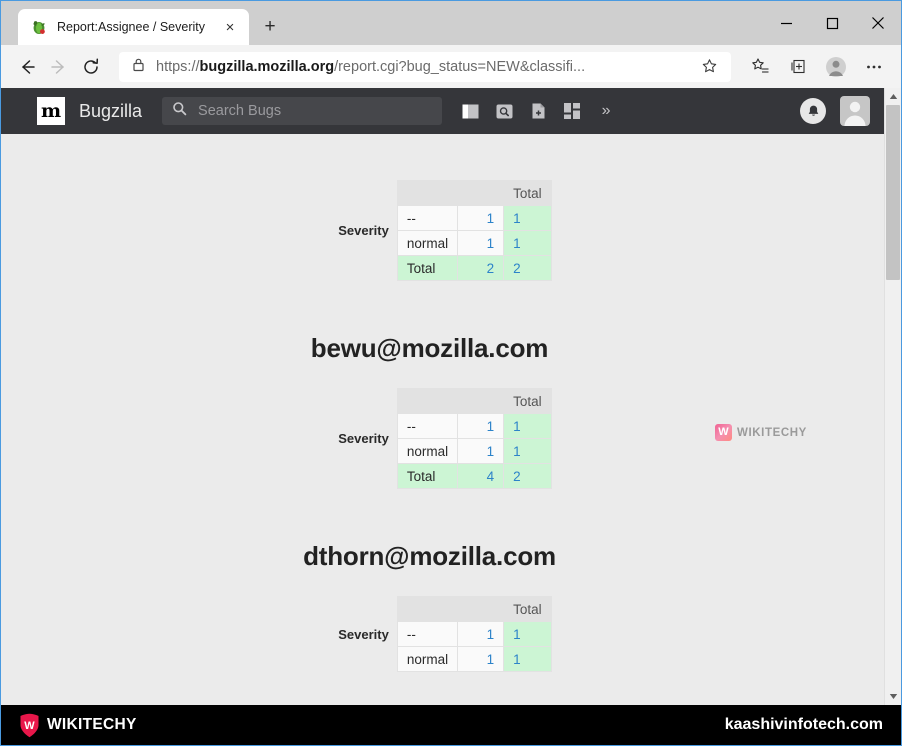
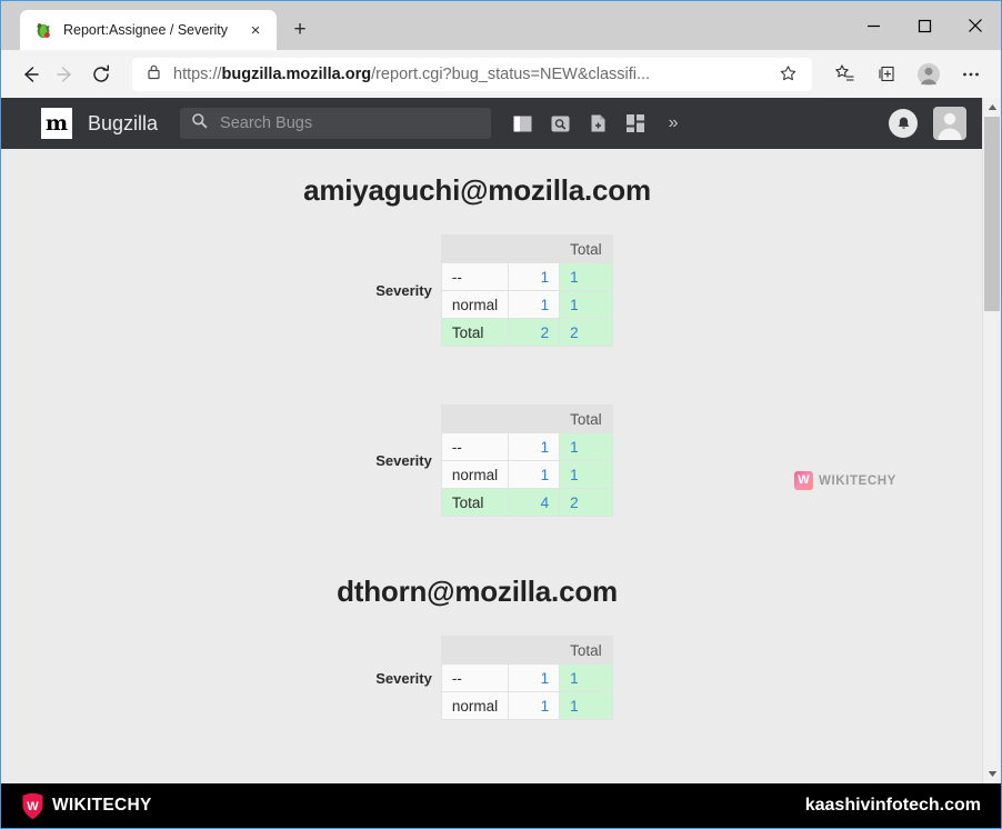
  Report:Assignee / Severity
  ×
  +
  https://bugzilla.mozilla.org/report.cgi?bug_status=NEW&classifi...
  m
  Bugzilla
  Search Bugs
  »
+ amiyaguchi@mozilla.com
  Severity
  		Total
  --	1	1
  normal	1	1
  Total	2	2
  W
  WIKITECHY
- bewu@mozilla.com
  Severity
  		Total
  --	1	1
  normal	1	1
  Total	4	2
  dthorn@mozilla.com
  Severity
  		Total
  --	1	1
  normal	1	1
  W
  WIKITECHY
  kaashivinfotech.com
